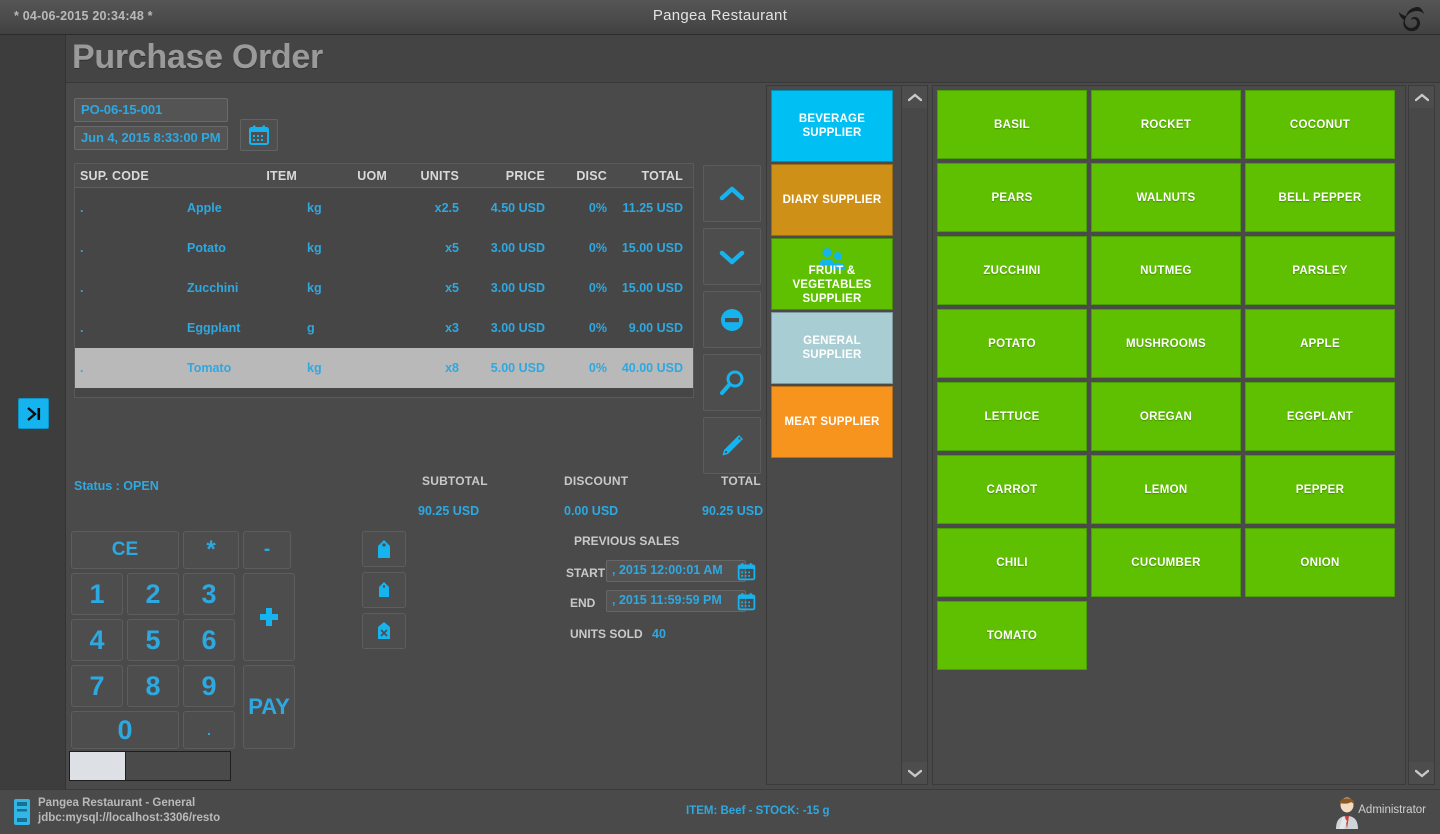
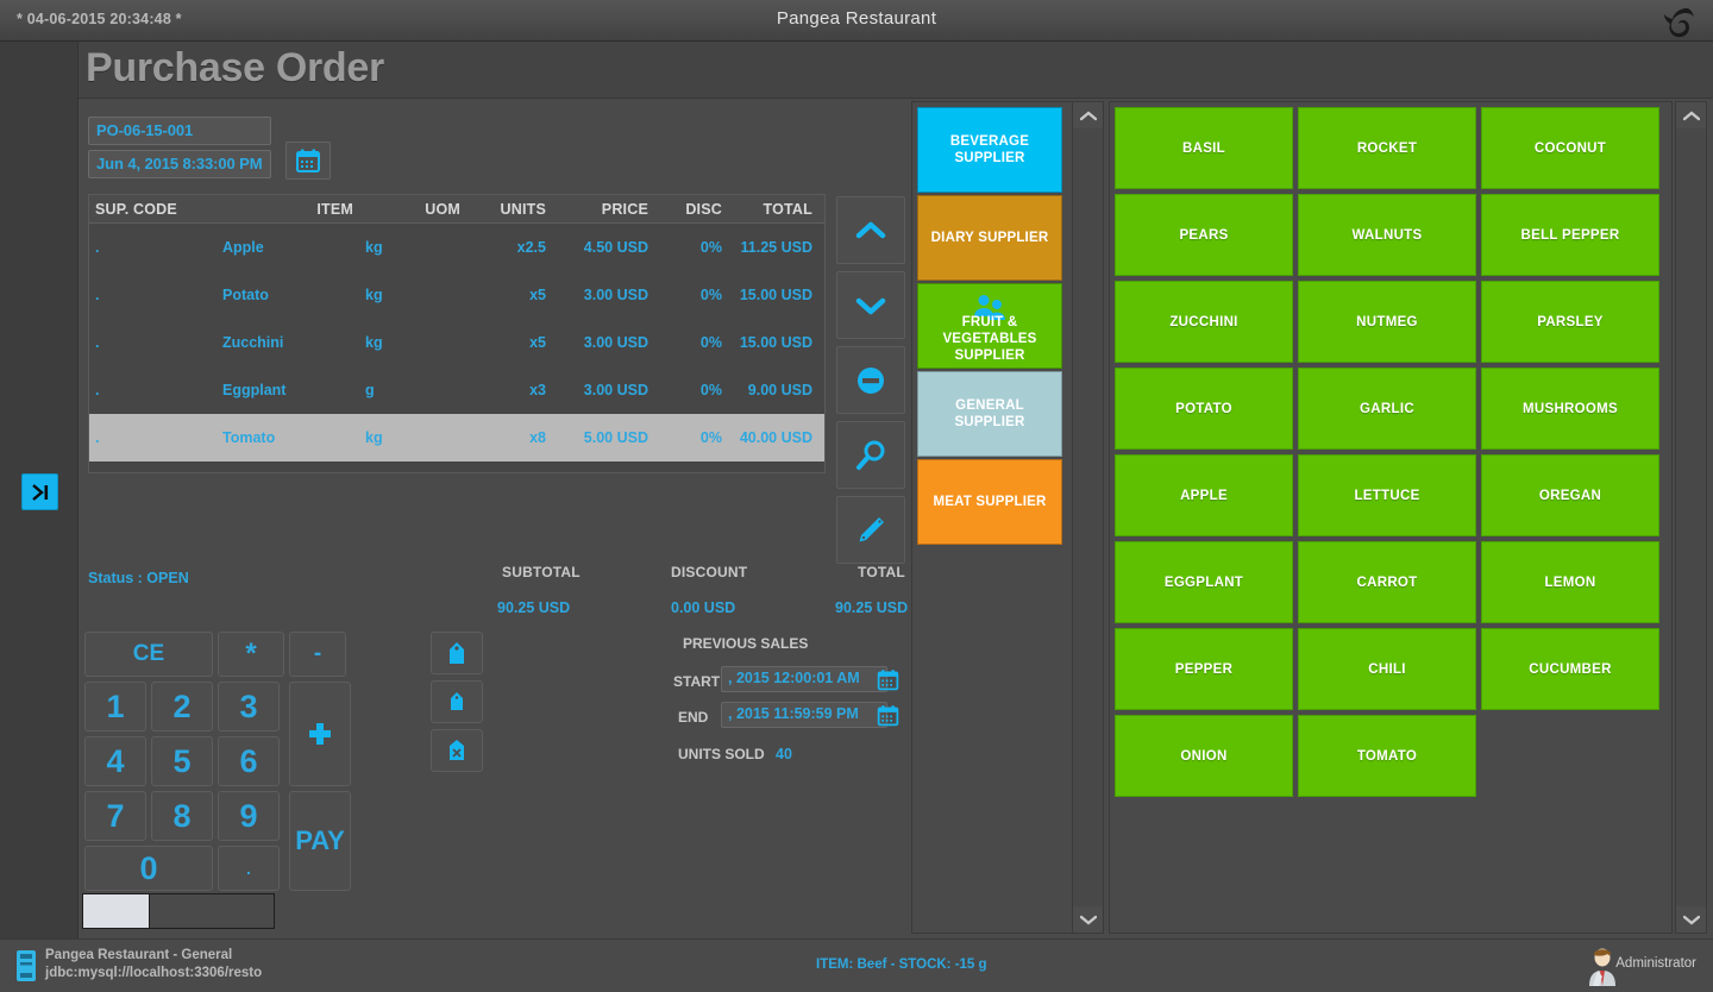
  * 04-06-2015 20:34:48 *
  Pangea Restaurant
  Purchase Order
  PO-06-15-001
  Jun 4, 2015 8:33:00 PM
  SUP. CODE
  ITEM
  UOM
  UNITS
  PRICE
  DISC
  TOTAL
  .
  Apple
  kg
  x2.5
  4.50 USD
  0%
  11.25 USD
  .
  Potato
  kg
  x5
  3.00 USD
  0%
  15.00 USD
  .
  Zucchini
  kg
  x5
  3.00 USD
  0%
  15.00 USD
  .
  Eggplant
  g
  x3
  3.00 USD
  0%
  9.00 USD
  .
  Tomato
  kg
  x8
  5.00 USD
  0%
  40.00 USD
  Status : OPEN
  SUBTOTAL
  DISCOUNT
  TOTAL
  90.25 USD
  0.00 USD
  90.25 USD
  PREVIOUS SALES
  START
  , 2015 12:00:01 AM
  END
  , 2015 11:59:59 PM
  UNITS SOLD
  40
  CE
  *
  -
  1
  2
  3
  4
  5
  6
  7
  8
  9
  0
  .
  PAY
  BEVERAGE SUPPLIER
  DIARY SUPPLIER
  FRUIT & VEGETABLES SUPPLIER
  GENERAL SUPPLIER
  MEAT SUPPLIER
  BASIL
  ROCKET
  COCONUT
  PEARS
  WALNUTS
  BELL PEPPER
  ZUCCHINI
  NUTMEG
  PARSLEY
  POTATO
+ GARLIC
  MUSHROOMS
  APPLE
  LETTUCE
  OREGAN
  EGGPLANT
  CARROT
  LEMON
  PEPPER
  CHILI
  CUCUMBER
  ONION
  TOMATO
  Pangea Restaurant - General
  jdbc:mysql://localhost:3306/resto
  ITEM: Beef - STOCK: -15 g
  Administrator
